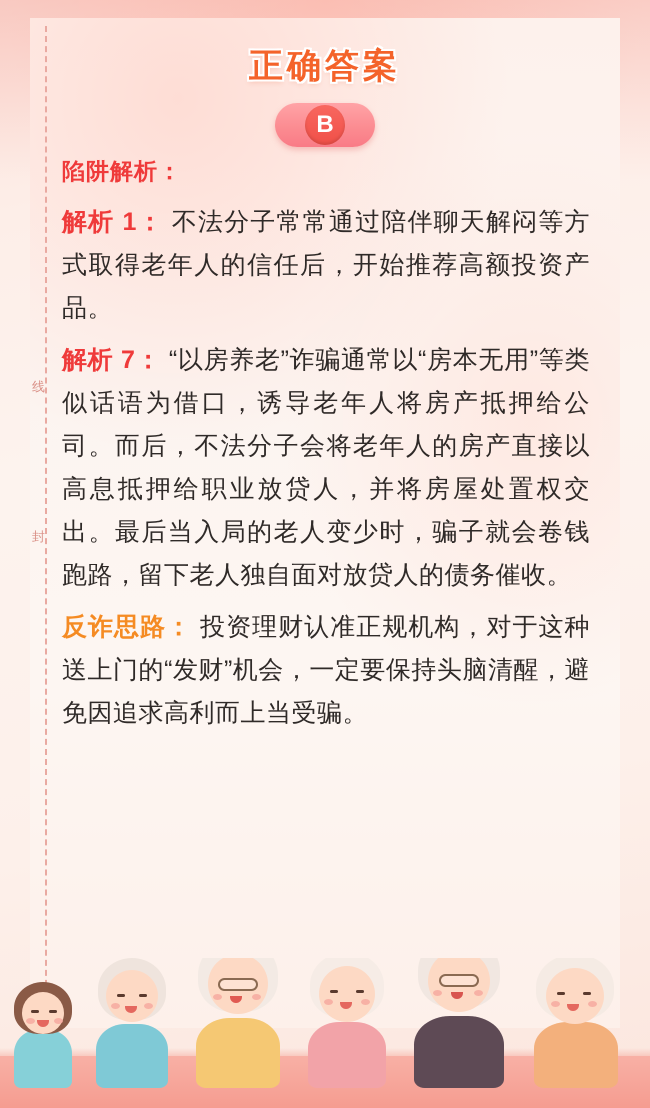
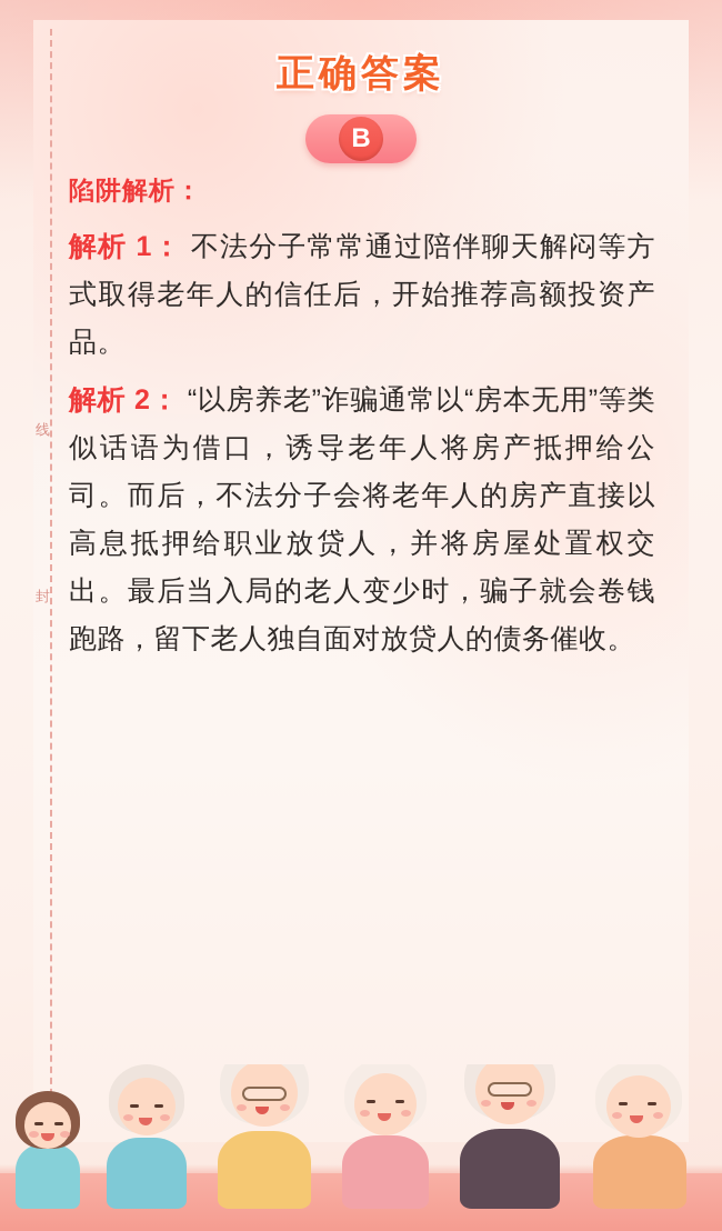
  线
  封
  正确答案
  B
  陷阱解析：
  解析 1： 不法分子常常通过陪伴聊天解闷等方式取得老年人的信任后，开始推荐高额投资产品。
- 解析 7： “以房养老”诈骗通常以“房本无用”等类似话语为借口，诱导老年人将房产抵押给公司。而后，不法分子会将老年人的房产直接以高息抵押给职业放贷人，并将房屋处置权交出。最后当入局的老人变少时，骗子就会卷钱跑路，留下老人独自面对放贷人的债务催收。
+ 解析 2： “以房养老”诈骗通常以“房本无用”等类似话语为借口，诱导老年人将房产抵押给公司。而后，不法分子会将老年人的房产直接以高息抵押给职业放贷人，并将房屋处置权交出。最后当入局的老人变少时，骗子就会卷钱跑路，留下老人独自面对放贷人的债务催收。
- 反诈思路： 投资理财认准正规机构，对于这种送上门的“发财”机会，一定要保持头脑清醒，避免因追求高利而上当受骗。
